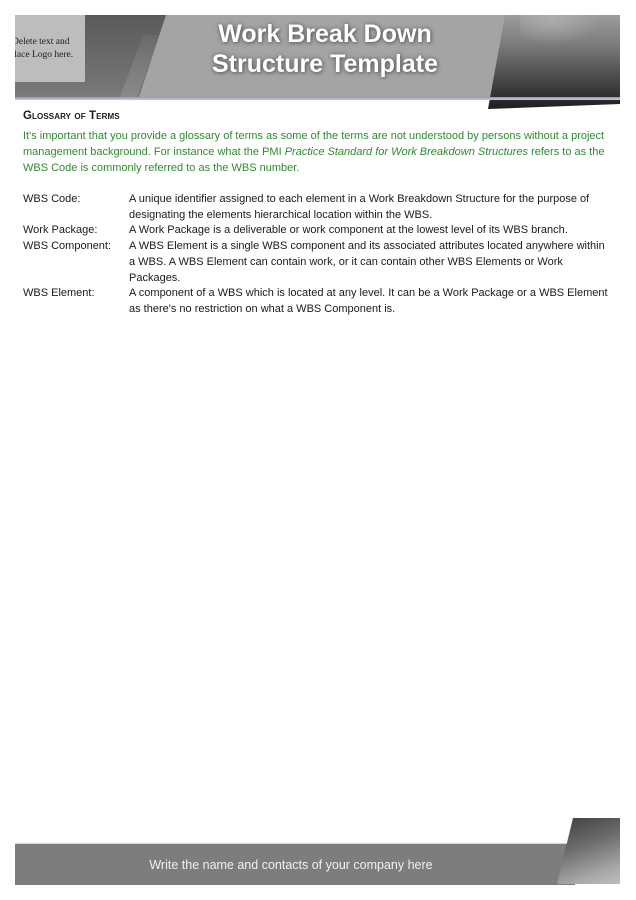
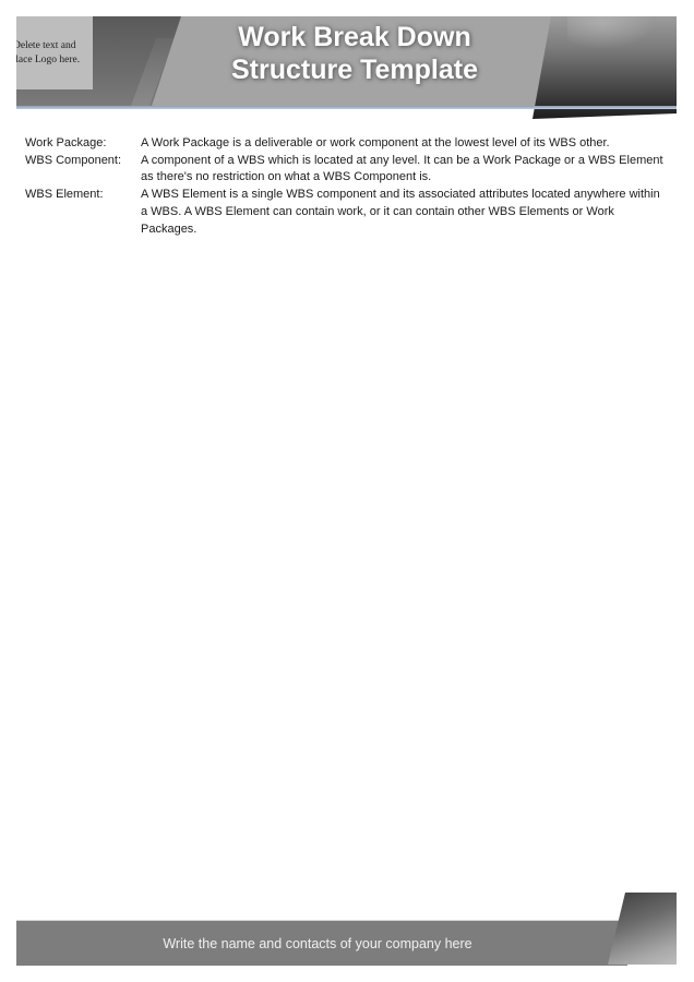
  Delete text and
  lace Logo here.
  Work Break Down
  Structure Template
- Glossary of Terms
- It's important that you provide a glossary of terms as some of the terms are not understood by persons without a project management background. For instance what the PMI Practice Standard for Work Breakdown Structures refers to as the WBS Code is commonly referred to as the WBS number.
- WBS Code:
- A unique identifier assigned to each element in a Work Breakdown Structure for the purpose of designating the elements hierarchical location within the WBS.
  Work Package:
- A Work Package is a deliverable or work component at the lowest level of its WBS branch.
+ A Work Package is a deliverable or work component at the lowest level of its WBS other.
  WBS Component:
- A WBS Element is a single WBS component and its associated attributes located anywhere within a WBS. A WBS Element can contain work, or it can contain other WBS Elements or Work Packages.
+ A component of a WBS which is located at any level. It can be a Work Package or a WBS Element as there's no restriction on what a WBS Component is.
  WBS Element:
- A component of a WBS which is located at any level. It can be a Work Package or a WBS Element as there's no restriction on what a WBS Component is.
+ A WBS Element is a single WBS component and its associated attributes located anywhere within a WBS. A WBS Element can contain work, or it can contain other WBS Elements or Work Packages.
  Write the name and contacts of your company here
